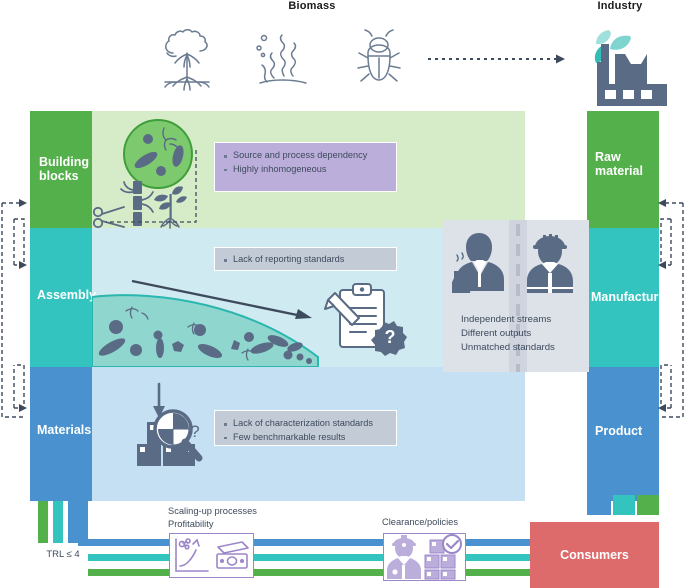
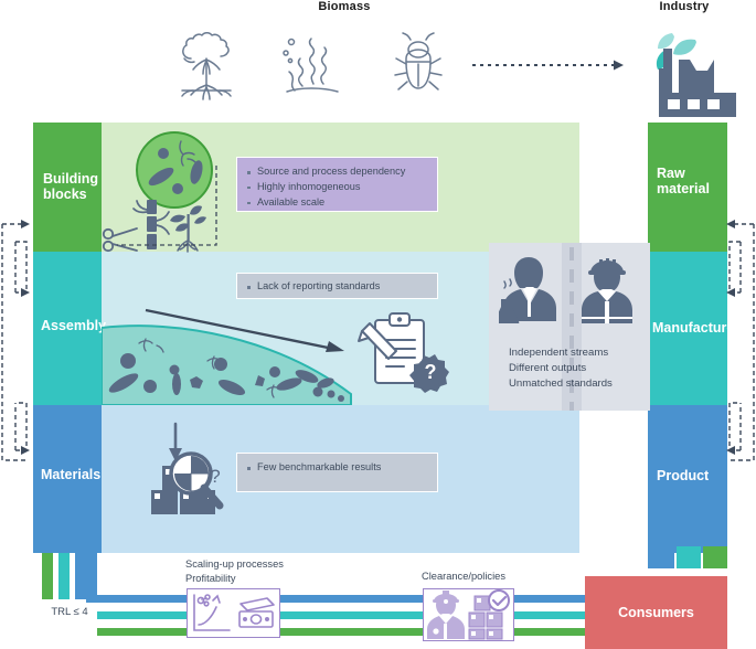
  Biomass
  Industry
  Building
  blocks
  Assembly
  Materials
  Raw
  material
  Manufacture
  Product
  ?
  ?
  Source and process dependency
  Highly inhomogeneous
+ Available scale
  Lack of reporting standards
- Lack of characterization standards
  Few benchmarkable results
  Independent streams
  Different outputs
  Unmatched standards
  TRL ≤ 4
  Scaling-up processes
  Profitability
  Clearance/policies
  Consumers
